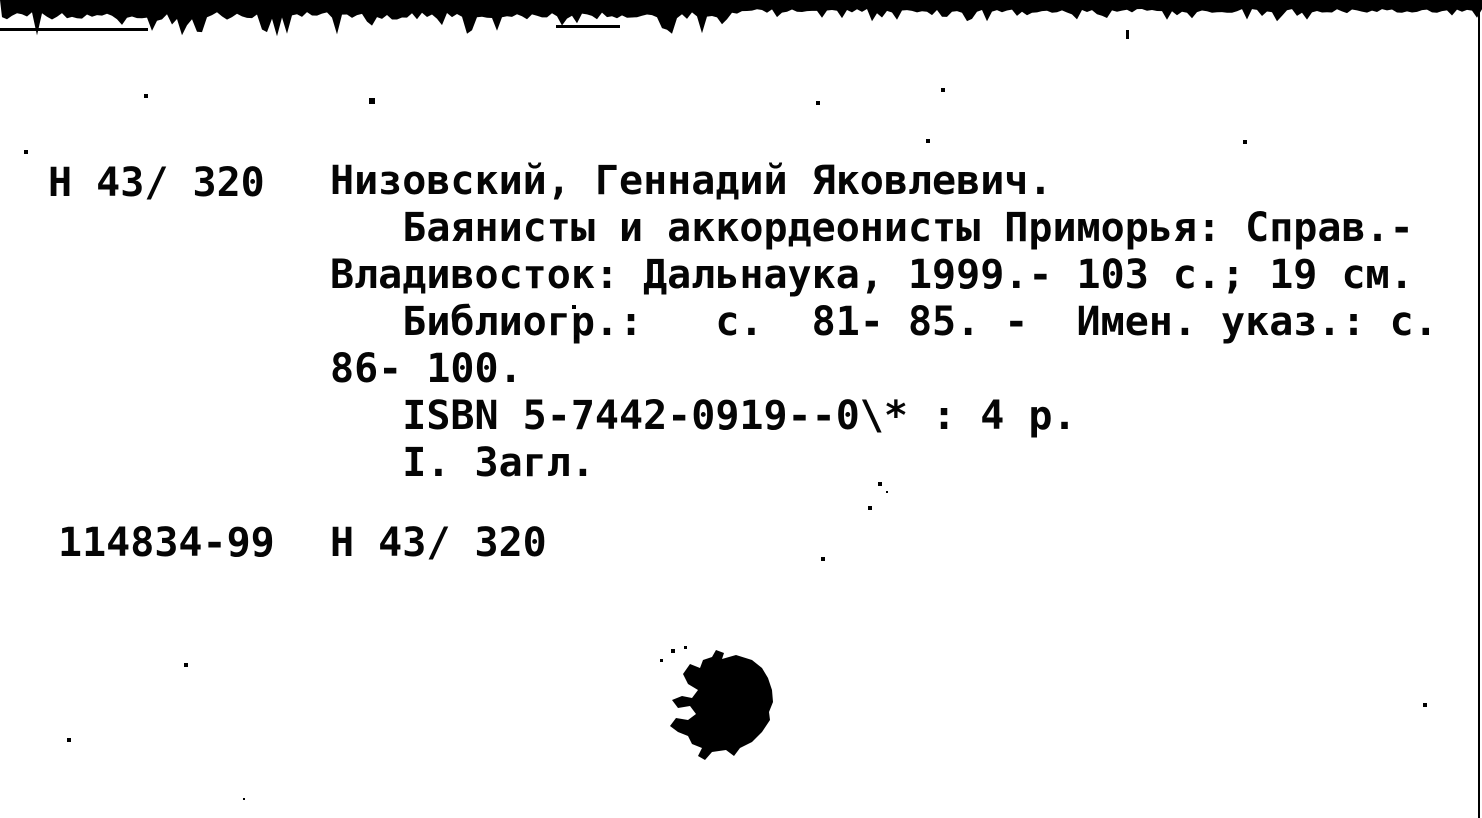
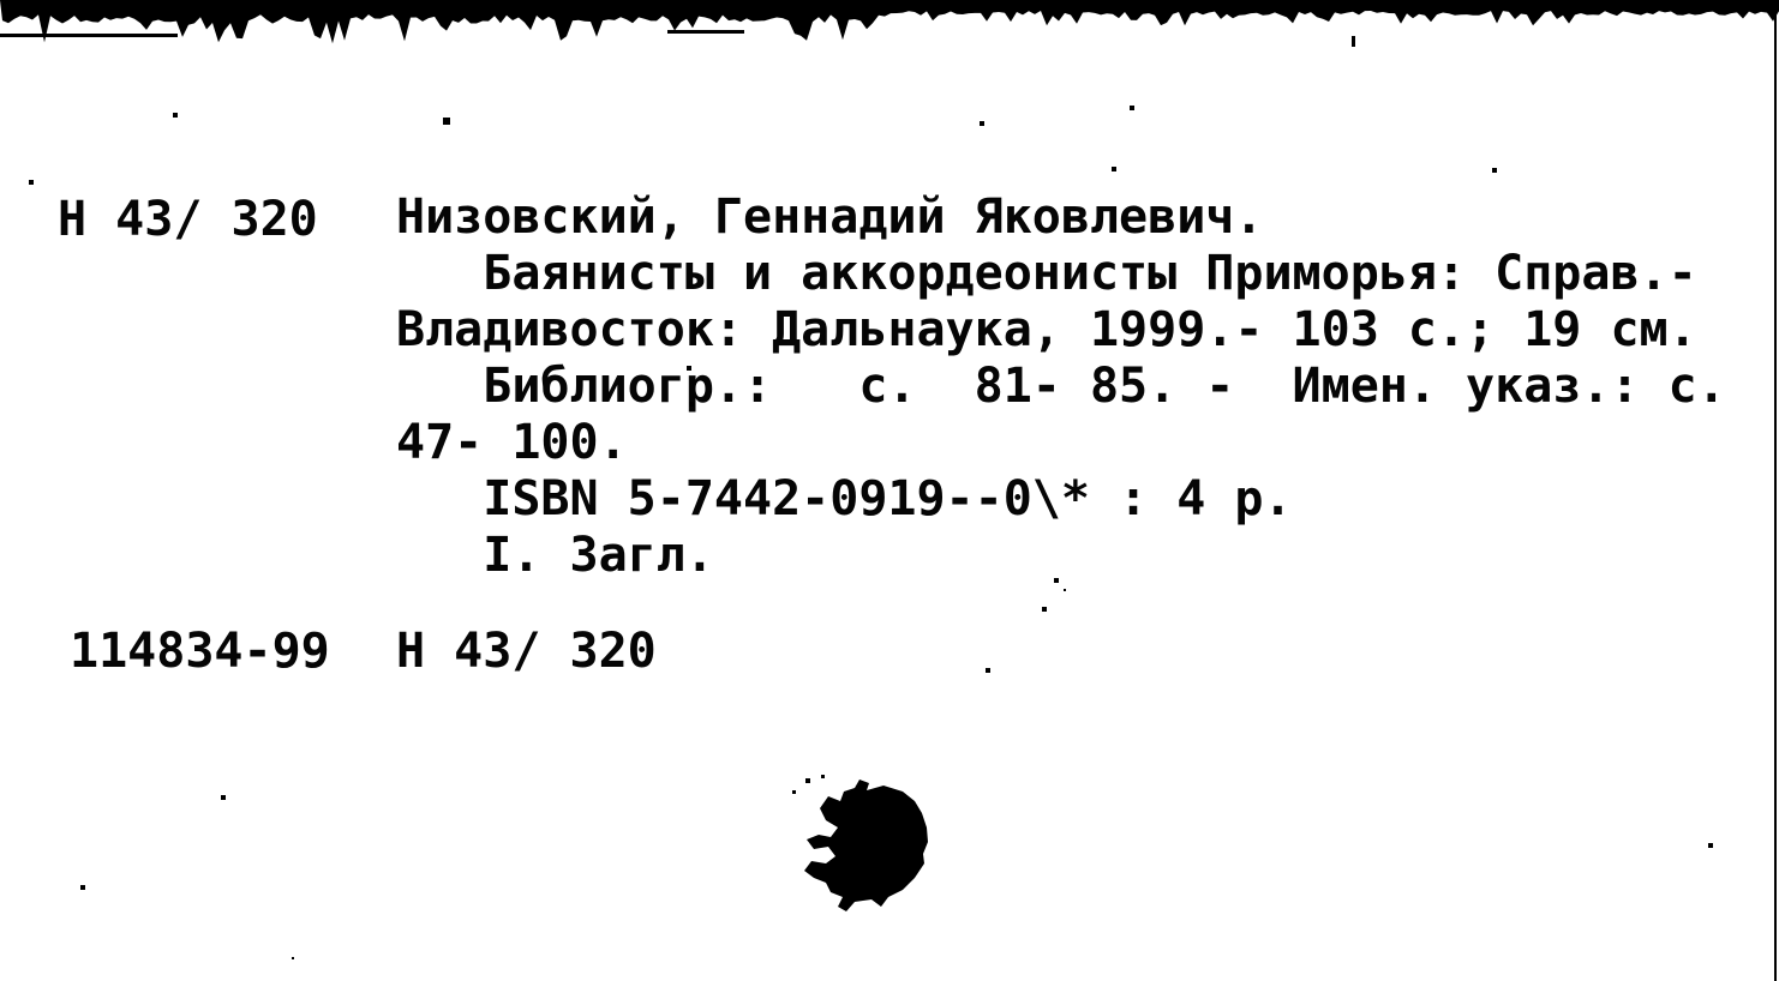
  Н 43/ 320
  Низовский, Геннадий Яковлевич.
  Баянисты и аккордеонисты Приморья: Справ.-
  Владивосток: Дальнаука, 1999.- 103 с.; 19 см.
  Библиогр.: с. 81- 85. - Имен. указ.: с.
- 86- 100.
+ 47- 100.
  ISBN 5-7442-0919--0\* : 4 р.
  I. Загл.
  114834-99
  Н 43/ 320
